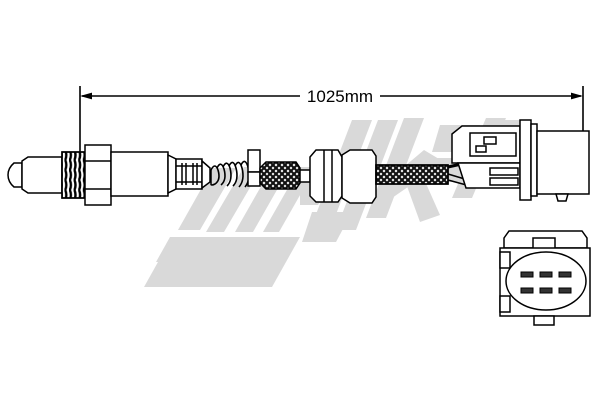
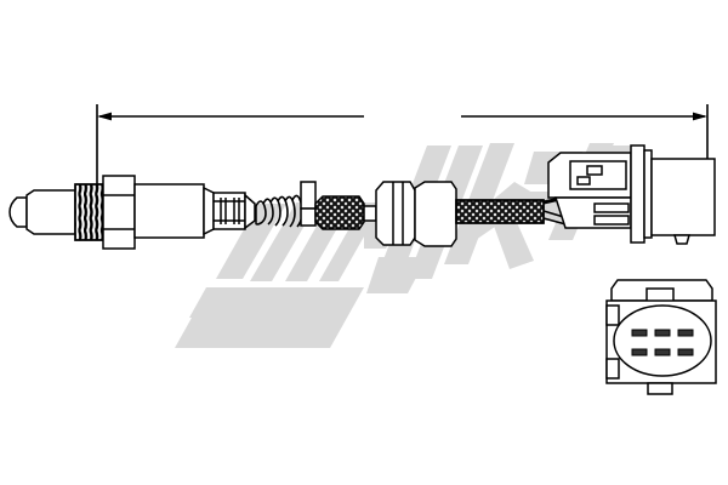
- 1025mm
